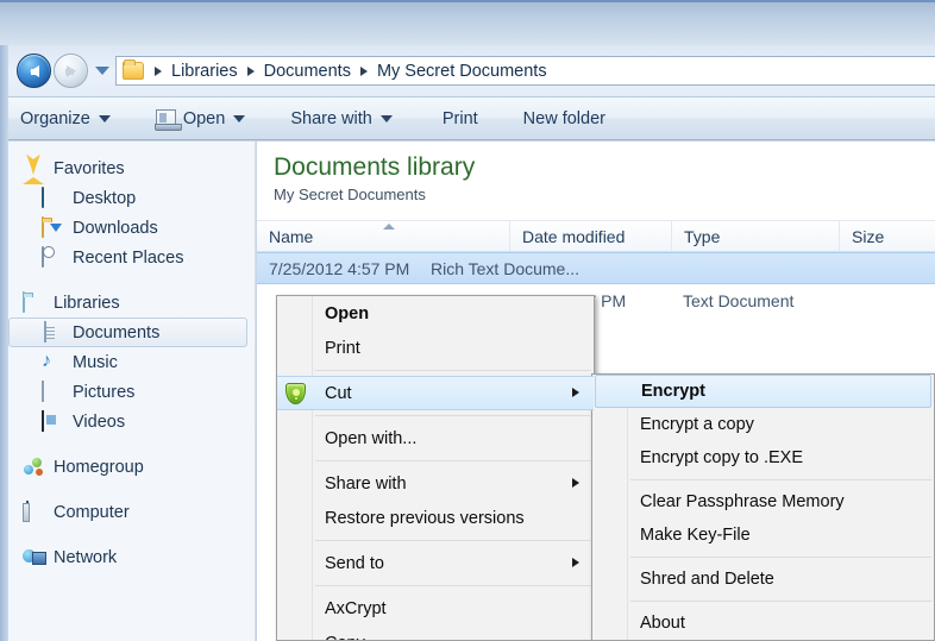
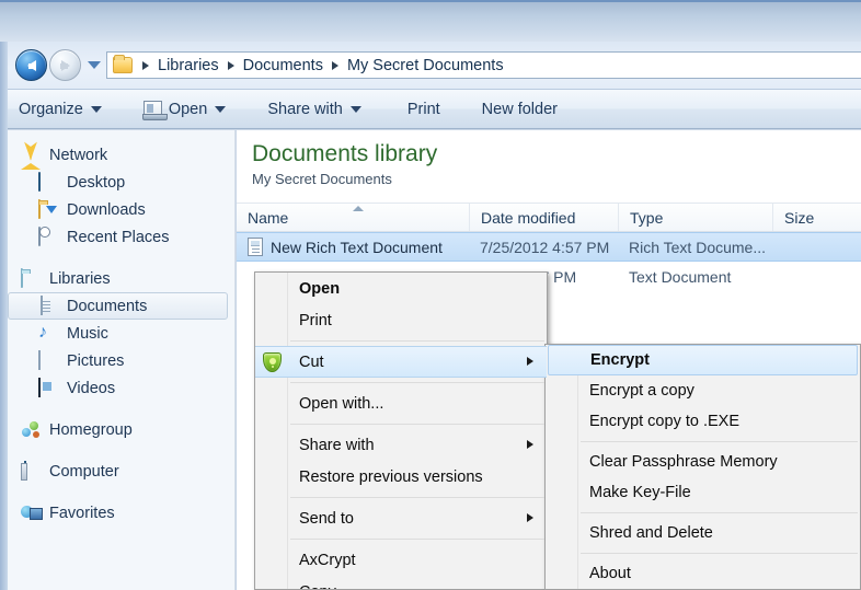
  Libraries
  Documents
  My Secret Documents
  Organize
  Open
  Share with
  Print
  New folder
- Favorites
+ Network
  Desktop
  Downloads
  Recent Places
  Libraries
  Documents
  ♪
  Music
  Pictures
  Videos
  Homegroup
  Computer
- Network
+ Favorites
  Documents library
  My Secret Documents
  Name
  Date modified
  Type
  Size
+ New Rich Text Document
  7/25/2012 4:57 PM
  Rich Text Docume...
  Text Document
  Open
  Print
  Cut
  Open with...
  Share with
  Restore previous versions
  Send to
  AxCrypt
  Encrypt
  Encrypt a copy
  Encrypt copy to .EXE
  Clear Passphrase Memory
  Make Key-File
  Shred and Delete
  About
